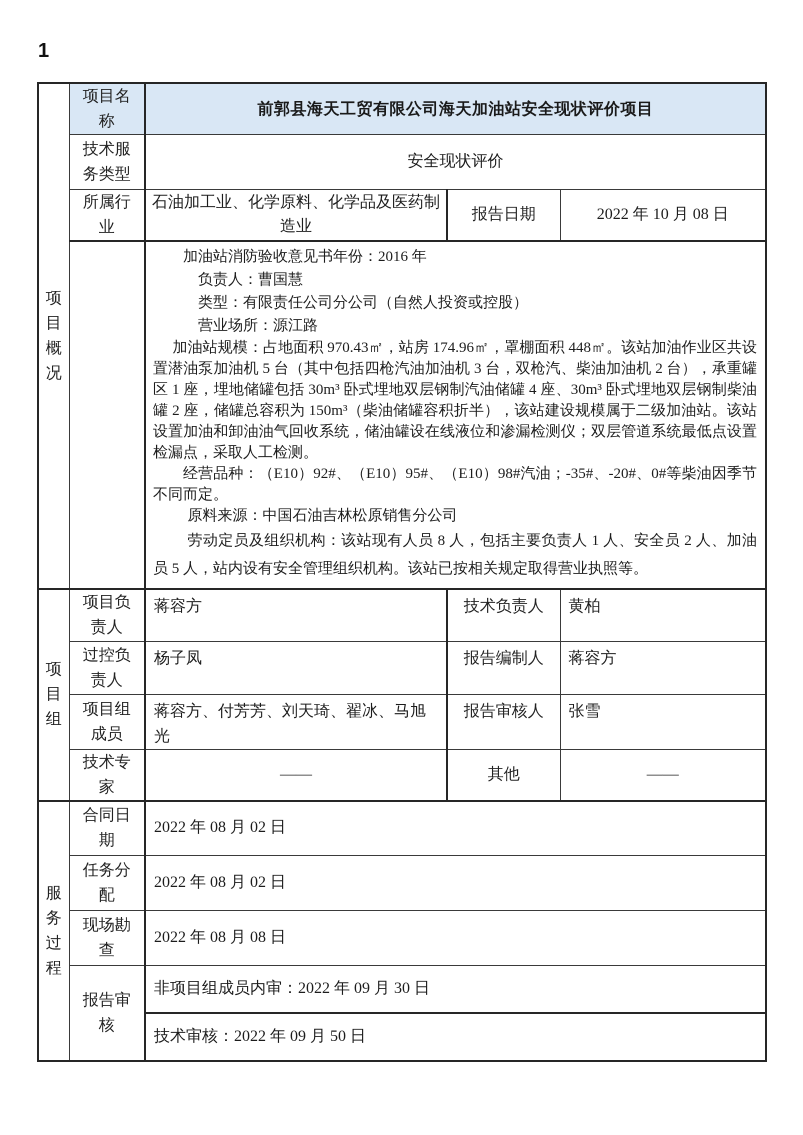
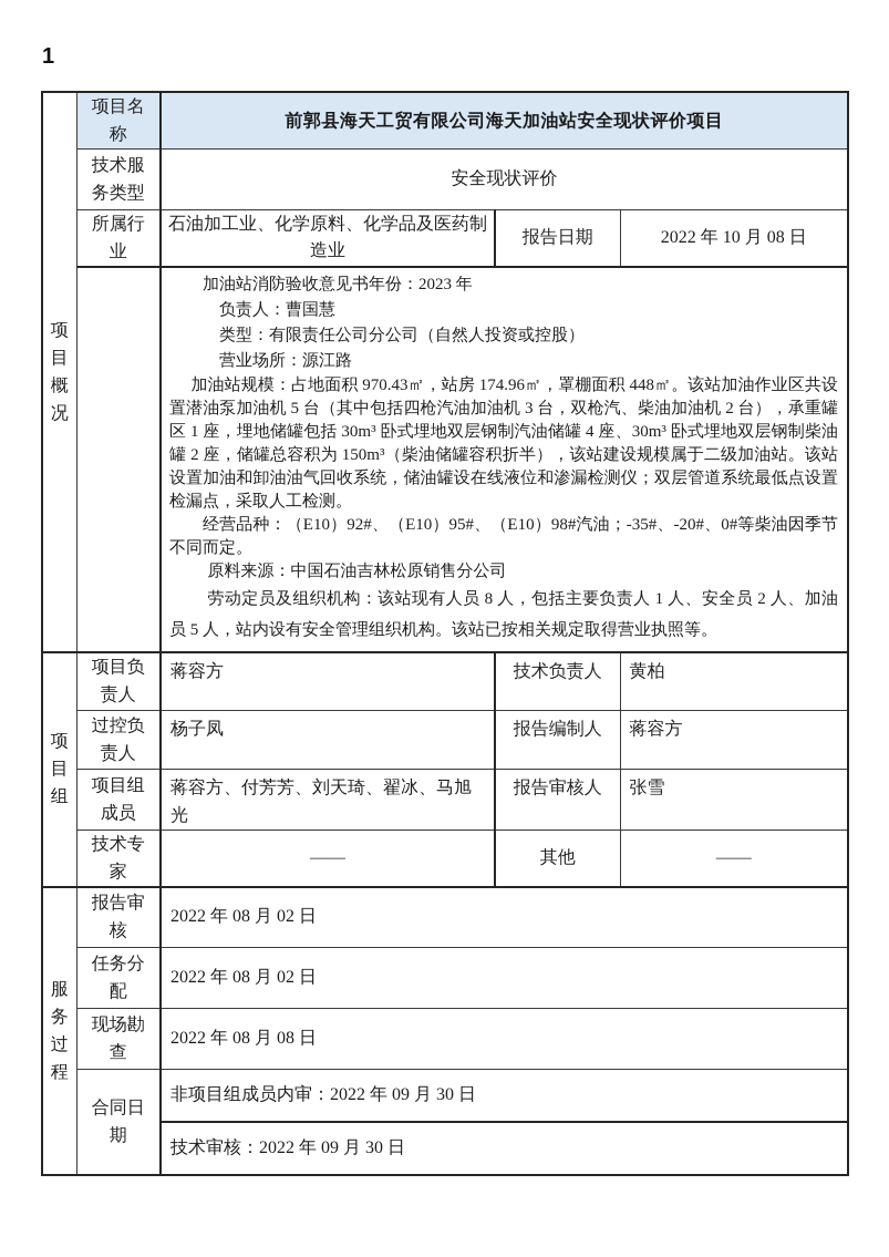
  1
  项 目 概 况	项目名称	前郭县海天工贸有限公司海天加油站安全现状评价项目
  技术服务类型	安全现状评价
  所属行业	石油加工业、化学原料、化学品及医药制造业	报告日期	2022 年 10 月 08 日
- 	加油站消防验收意见书年份：2016 年 负责人：曹国慧 类型：有限责任公司分公司（自然人投资或控股） 营业场所：源江路 加油站规模：占地面积 970.43㎡，站房 174.96㎡，罩棚面积 448㎡。该站加油作业区共设置潜油泵加油机 5 台（其中包括四枪汽油加油机 3 台，双枪汽、柴油加油机 2 台），承重罐区 1 座，埋地储罐包括 30m³ 卧式埋地双层钢制汽油储罐 4 座、30m³ 卧式埋地双层钢制柴油罐 2 座，储罐总容积为 150m³（柴油储罐容积折半），该站建设规模属于二级加油站。该站设置加油和卸油油气回收系统，储油罐设在线液位和渗漏检测仪；双层管道系统最低点设置检漏点，采取人工检测。 经营品种：（E10）92#、（E10）95#、（E10）98#汽油；-35#、-20#、0#等柴油因季节不同而定。 原料来源：中国石油吉林松原销售分公司 劳动定员及组织机构：该站现有人员 8 人，包括主要负责人 1 人、安全员 2 人、加油员 5 人，站内设有安全管理组织机构。该站已按相关规定取得营业执照等。
+ 	加油站消防验收意见书年份：2023 年 负责人：曹国慧 类型：有限责任公司分公司（自然人投资或控股） 营业场所：源江路 加油站规模：占地面积 970.43㎡，站房 174.96㎡，罩棚面积 448㎡。该站加油作业区共设置潜油泵加油机 5 台（其中包括四枪汽油加油机 3 台，双枪汽、柴油加油机 2 台），承重罐区 1 座，埋地储罐包括 30m³ 卧式埋地双层钢制汽油储罐 4 座、30m³ 卧式埋地双层钢制柴油罐 2 座，储罐总容积为 150m³（柴油储罐容积折半），该站建设规模属于二级加油站。该站设置加油和卸油油气回收系统，储油罐设在线液位和渗漏检测仪；双层管道系统最低点设置检漏点，采取人工检测。 经营品种：（E10）92#、（E10）95#、（E10）98#汽油；-35#、-20#、0#等柴油因季节不同而定。 原料来源：中国石油吉林松原销售分公司 劳动定员及组织机构：该站现有人员 8 人，包括主要负责人 1 人、安全员 2 人、加油员 5 人，站内设有安全管理组织机构。该站已按相关规定取得营业执照等。
  项 目 组	项目负责人	蒋容方	技术负责人	黄柏
  过控负责人	杨子凤	报告编制人	蒋容方
  项目组成员	蒋容方、付芳芳、刘天琦、翟冰、马旭光	报告审核人	张雪
  技术专家	——	其他	——
- 服 务 过 程	合同日期	2022 年 08 月 02 日
+ 服 务 过 程	报告审核	2022 年 08 月 02 日
  任务分配	2022 年 08 月 02 日
  现场勘查	2022 年 08 月 08 日
- 报告审核	非项目组成员内审：2022 年 09 月 30 日
+ 合同日期	非项目组成员内审：2022 年 09 月 30 日
- 技术审核：2022 年 09 月 50 日
+ 技术审核：2022 年 09 月 30 日
